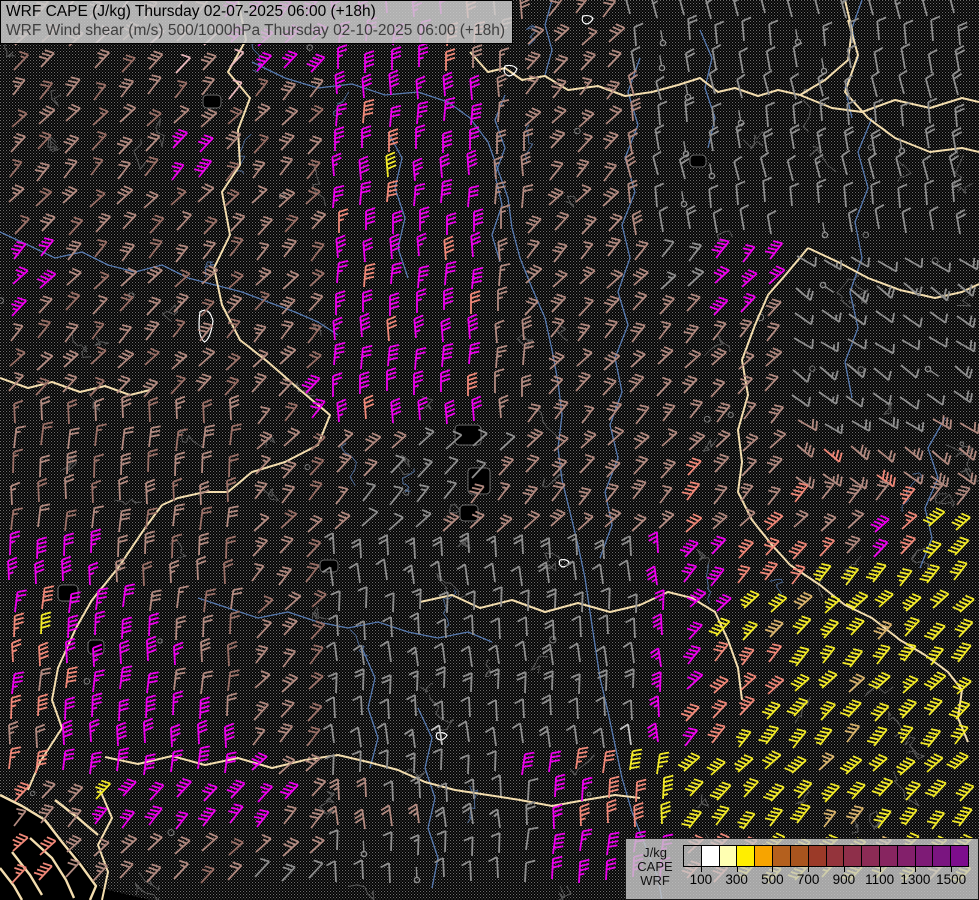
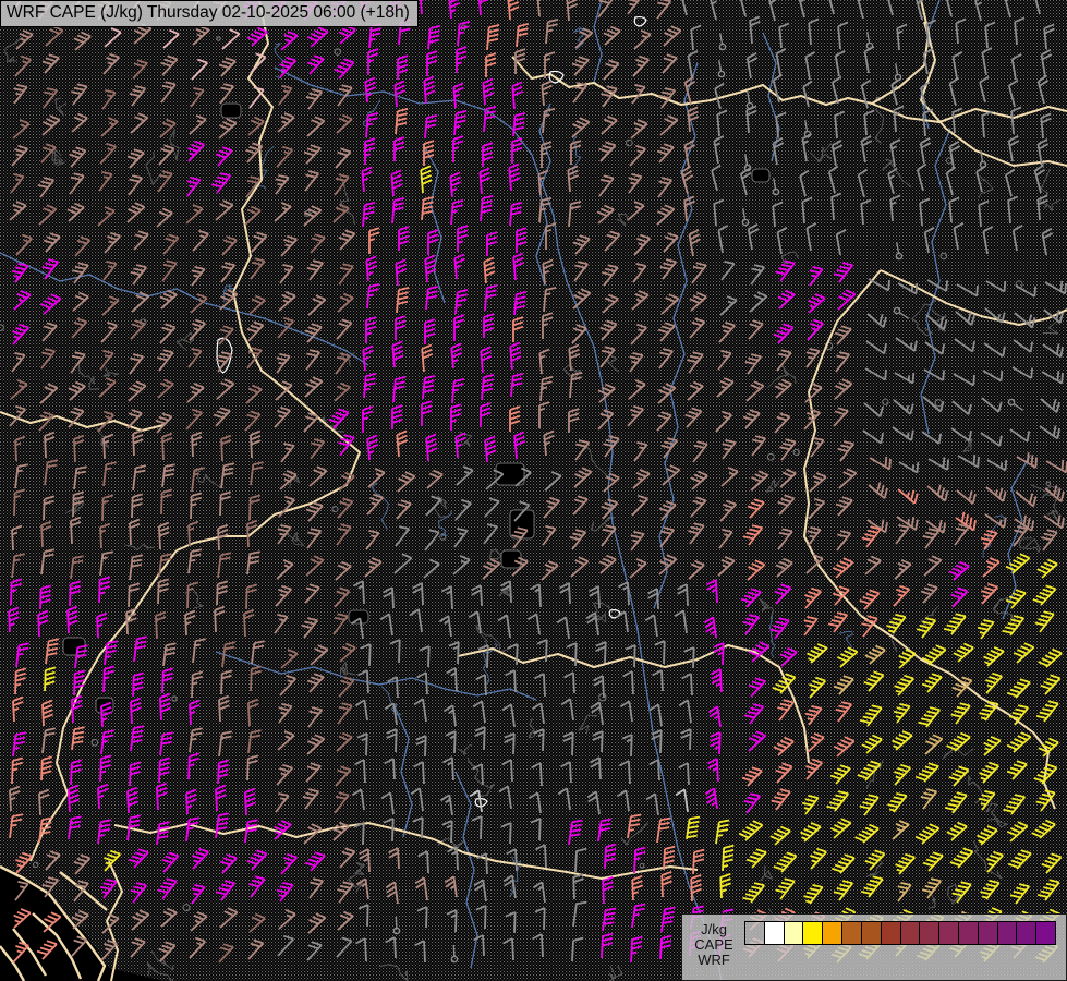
- WRF CAPE (J/kg) Thursday 02-07-2025 06:00 (+18h)
+ WRF CAPE (J/kg) Thursday 02-10-2025 06:00 (+18h)
- WRF Wind shear (m/s) 500/1000hPa Thursday 02-10-2025 06:00 (+18h)
  J/kg
  CAPE
  WRF
- 100
- 300
- 500
- 700
- 900
- 1100
- 1300
- 1500
